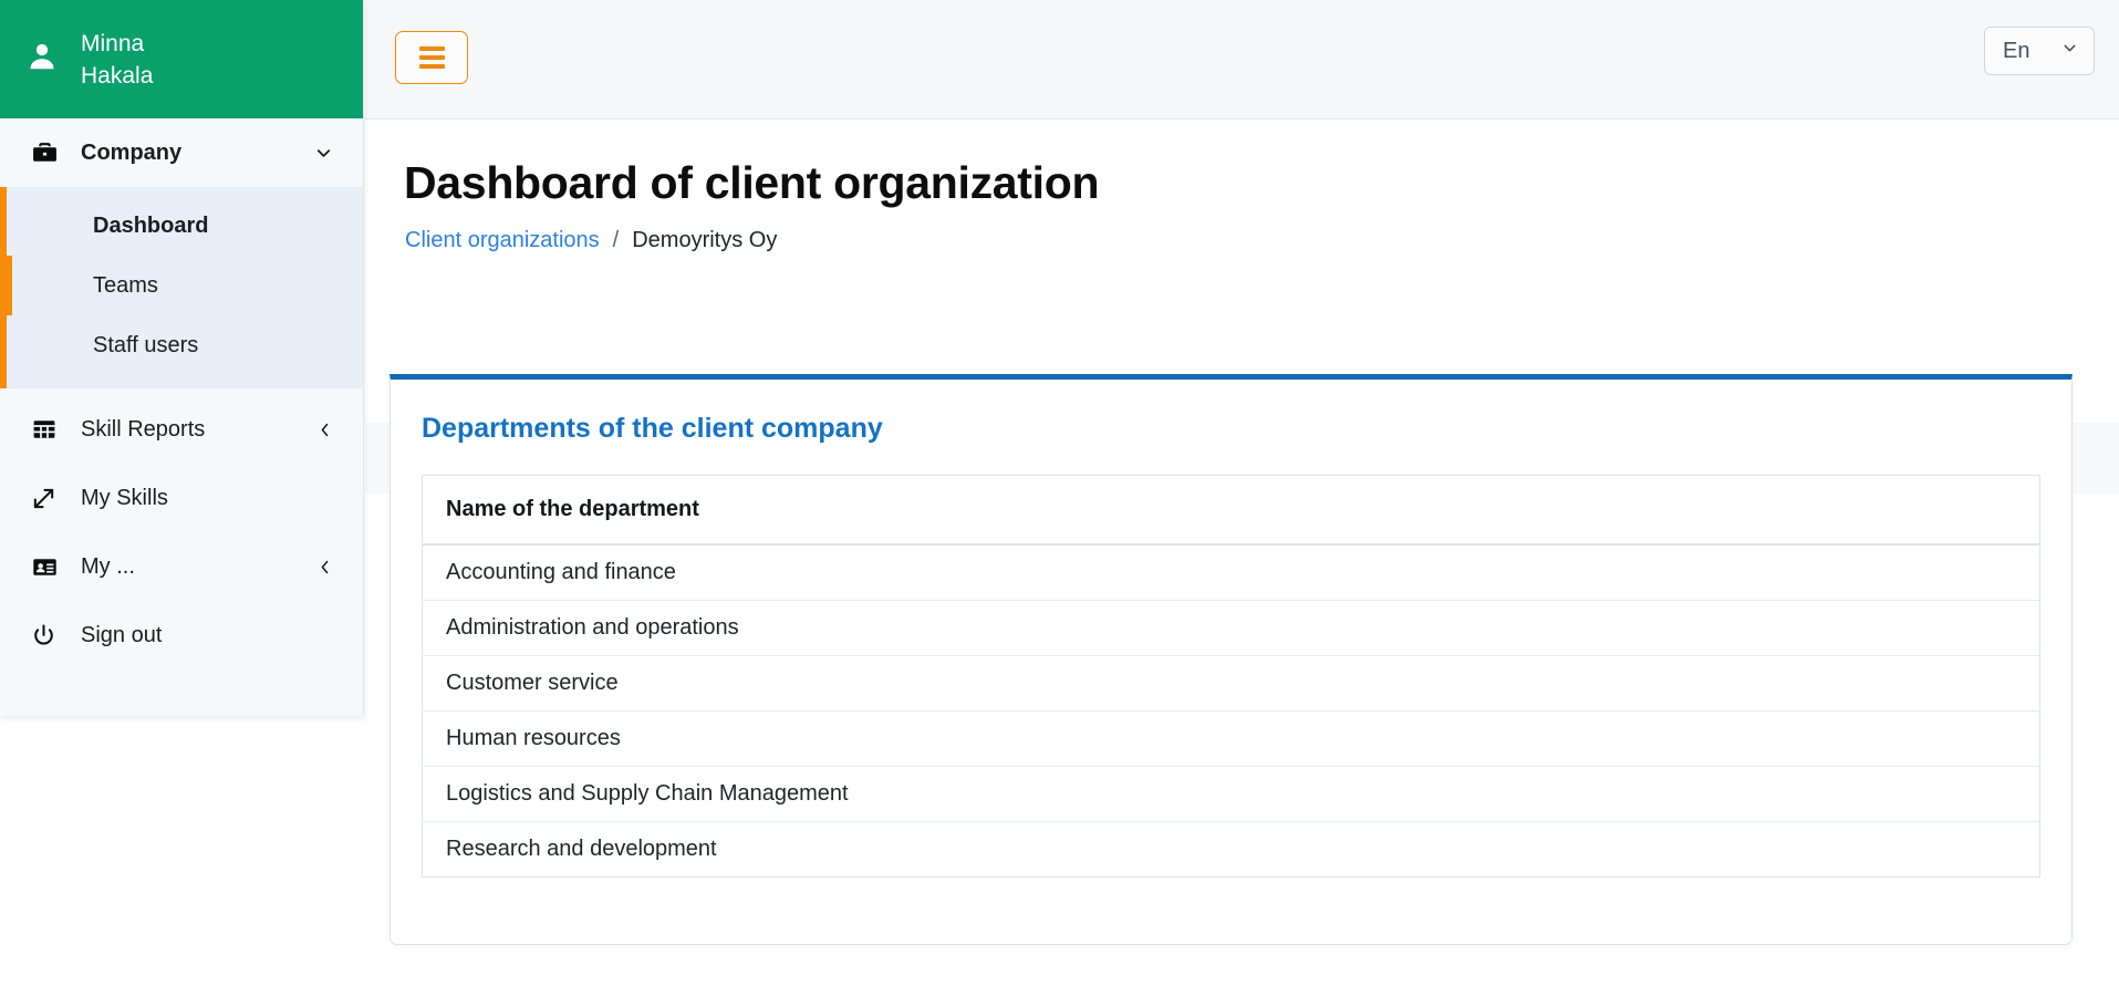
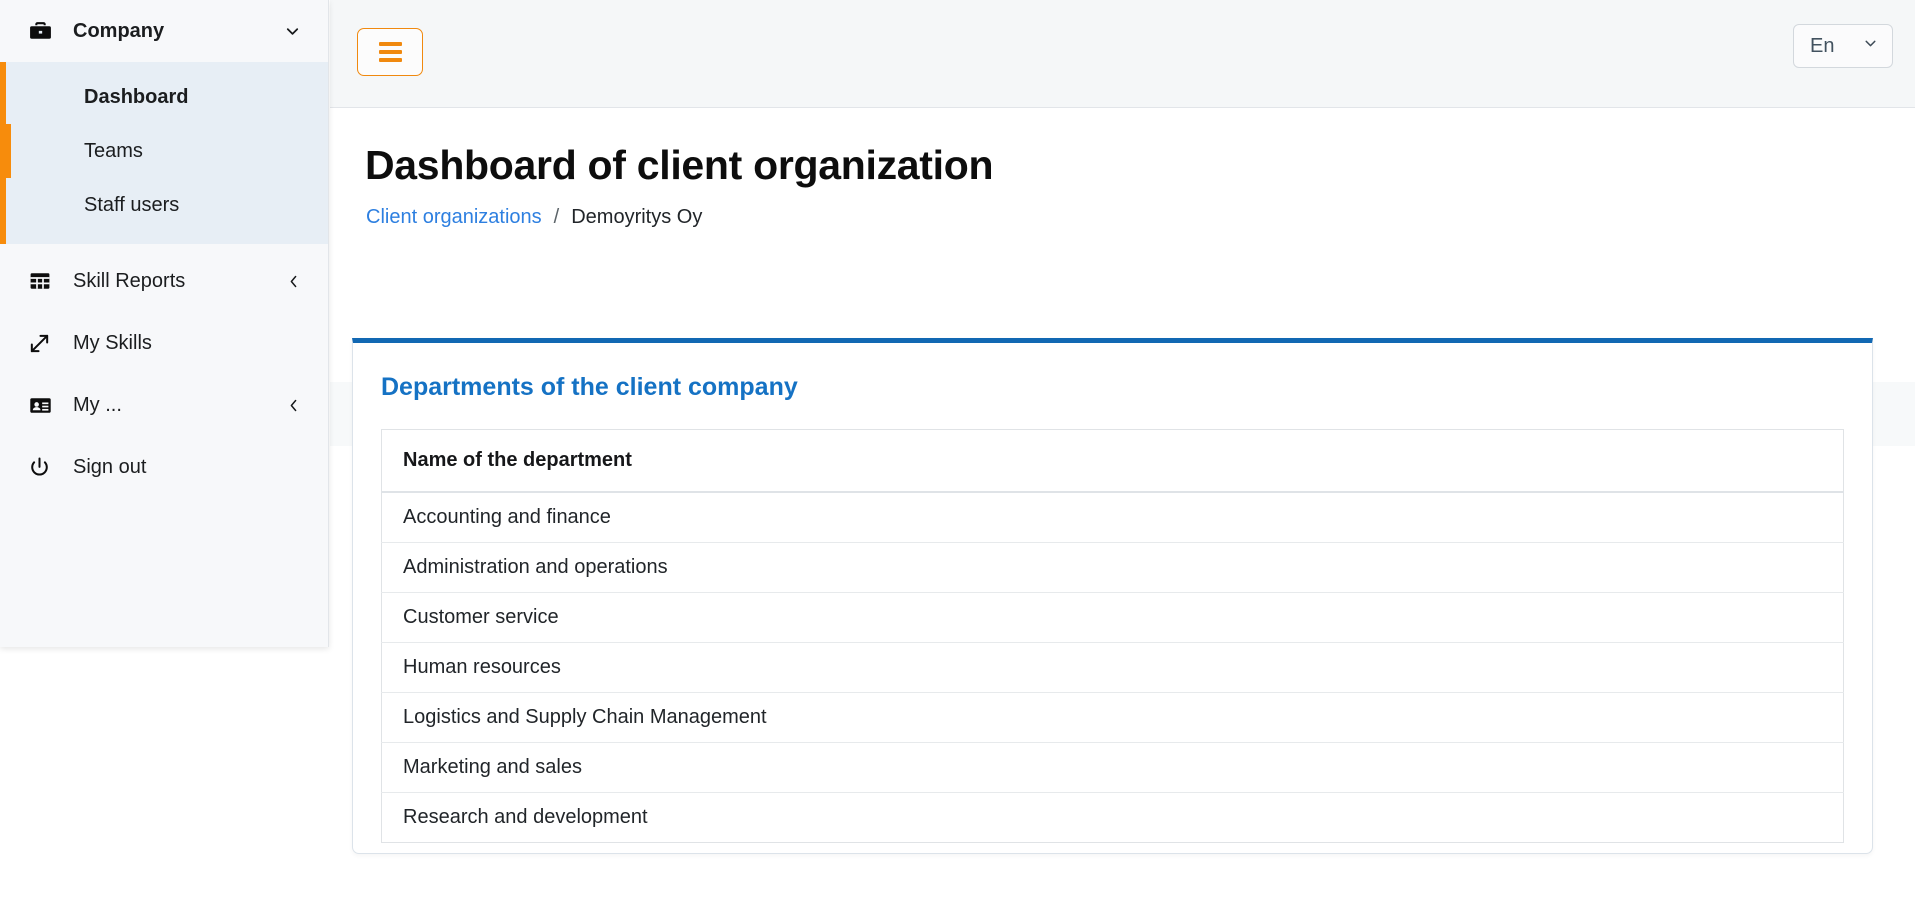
- Minna
- Hakala
  Company
  Dashboard
  Teams
  Staff users
  Skill Reports
  My Skills
  My ...
  Sign out
  En
  Dashboard of client organization
  Client organizations
  /
  Demoyritys Oy
  Departments of the client company
  Name of the department
  Accounting and finance
  Administration and operations
  Customer service
  Human resources
  Logistics and Supply Chain Management
+ Marketing and sales
  Research and development
